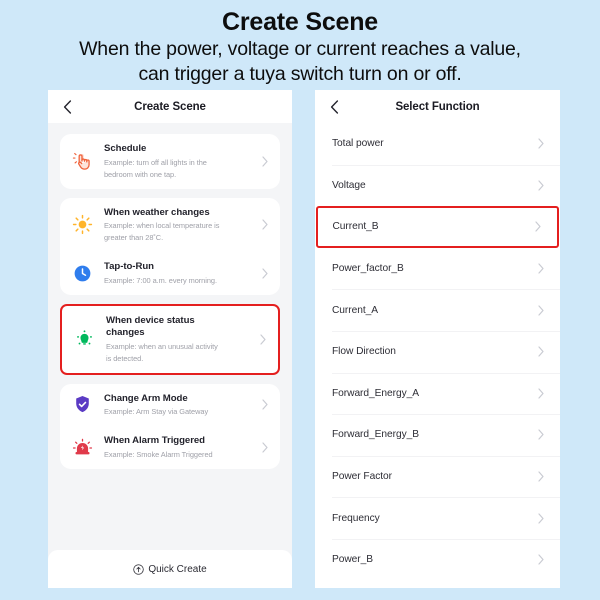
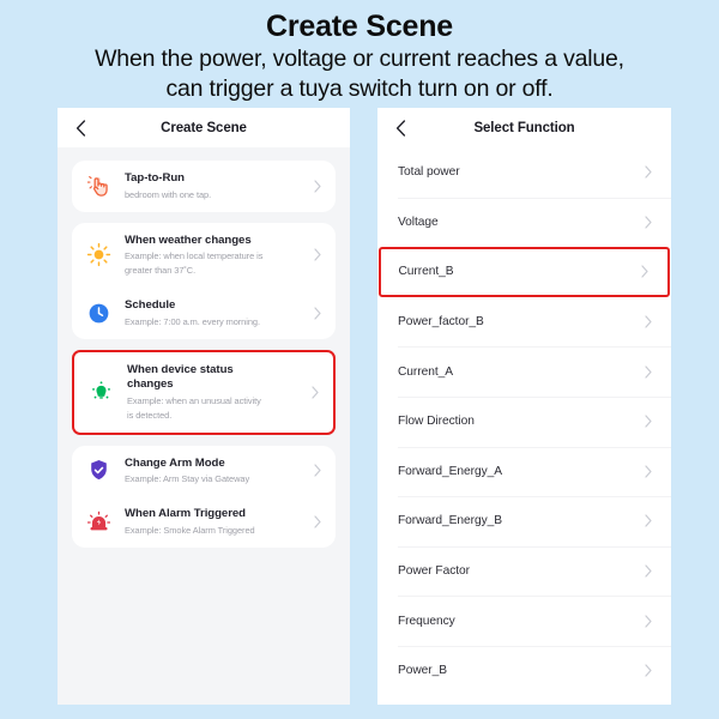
  Create Scene
  When the power, voltage or current reaches a value,
  can trigger a tuya switch turn on or off.
  Create Scene
- Schedule
+ Tap-to-Run
- Example: turn off all lights in the
  bedroom with one tap.
  When weather changes
  Example: when local temperature is
- greater than 28˚C.
+ greater than 37˚C.
- Tap-to-Run
+ Schedule
  Example: 7:00 a.m. every morning.
  When device status
  changes
  Example: when an unusual activity
  is detected.
  Change Arm Mode
  Example: Arm Stay via Gateway
  When Alarm Triggered
  Example: Smoke Alarm Triggered
- Quick Create
  Select Function
  Total power
  Voltage
  Current_B
  Power_factor_B
  Current_A
  Flow Direction
  Forward_Energy_A
  Forward_Energy_B
  Power Factor
  Frequency
  Power_B
